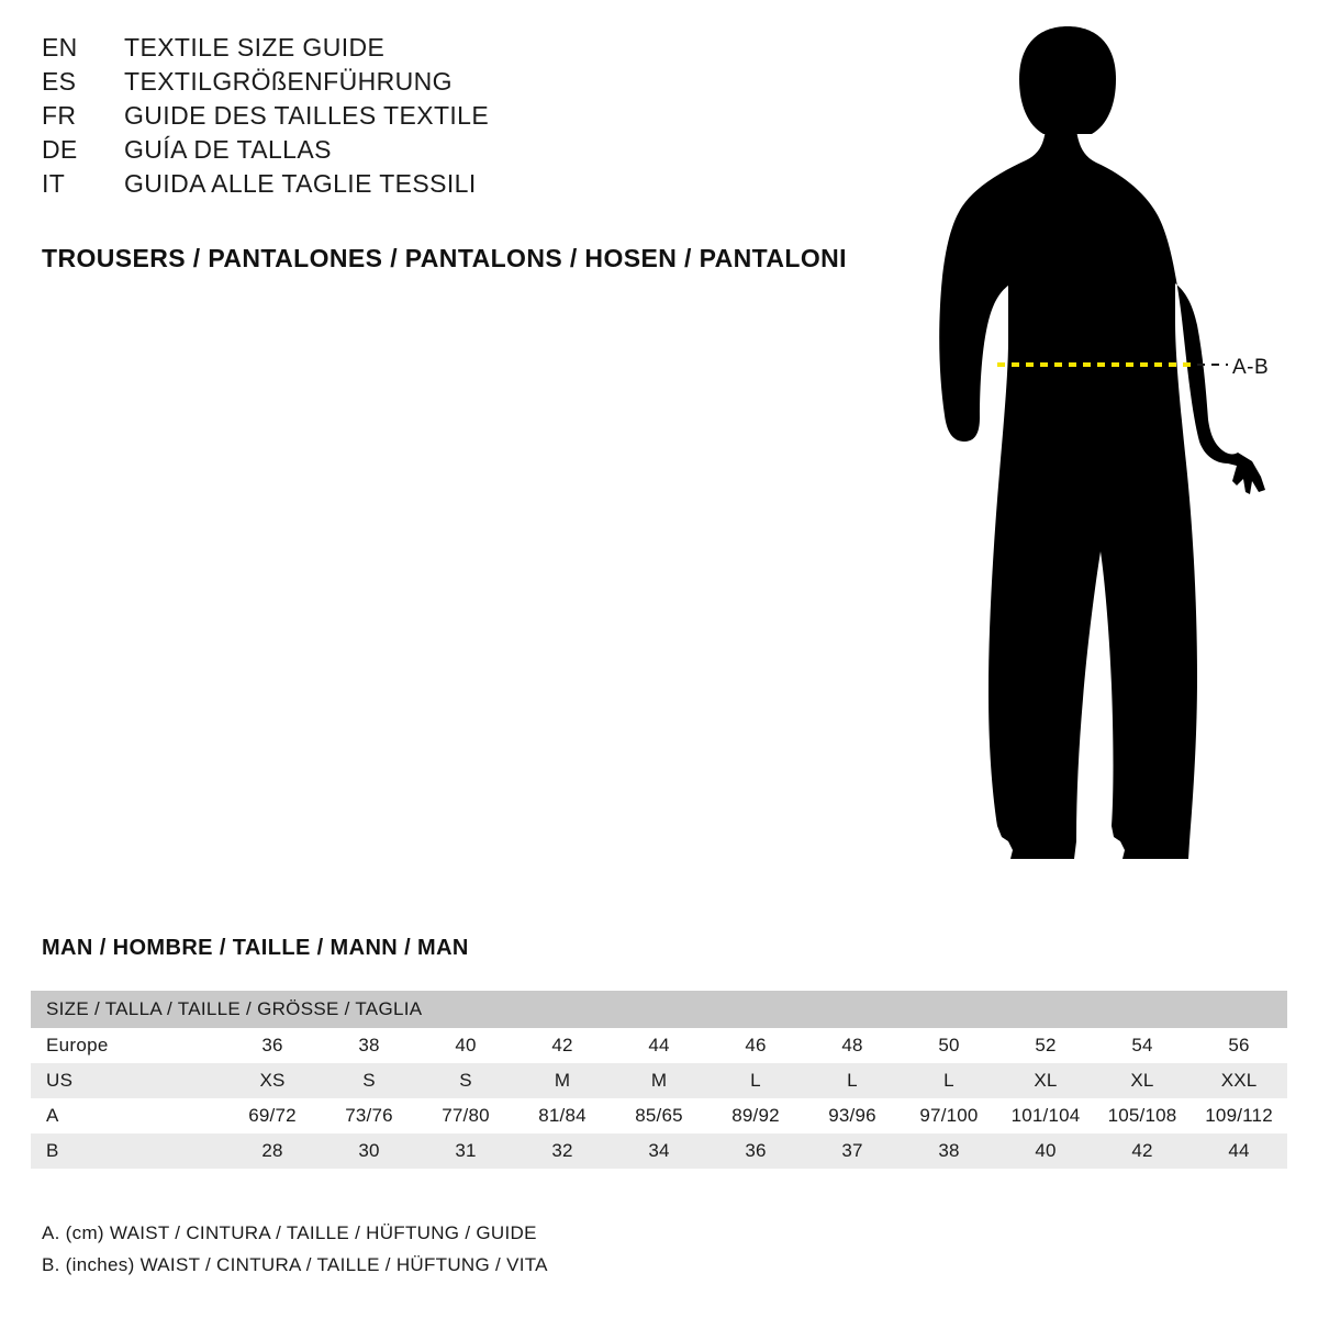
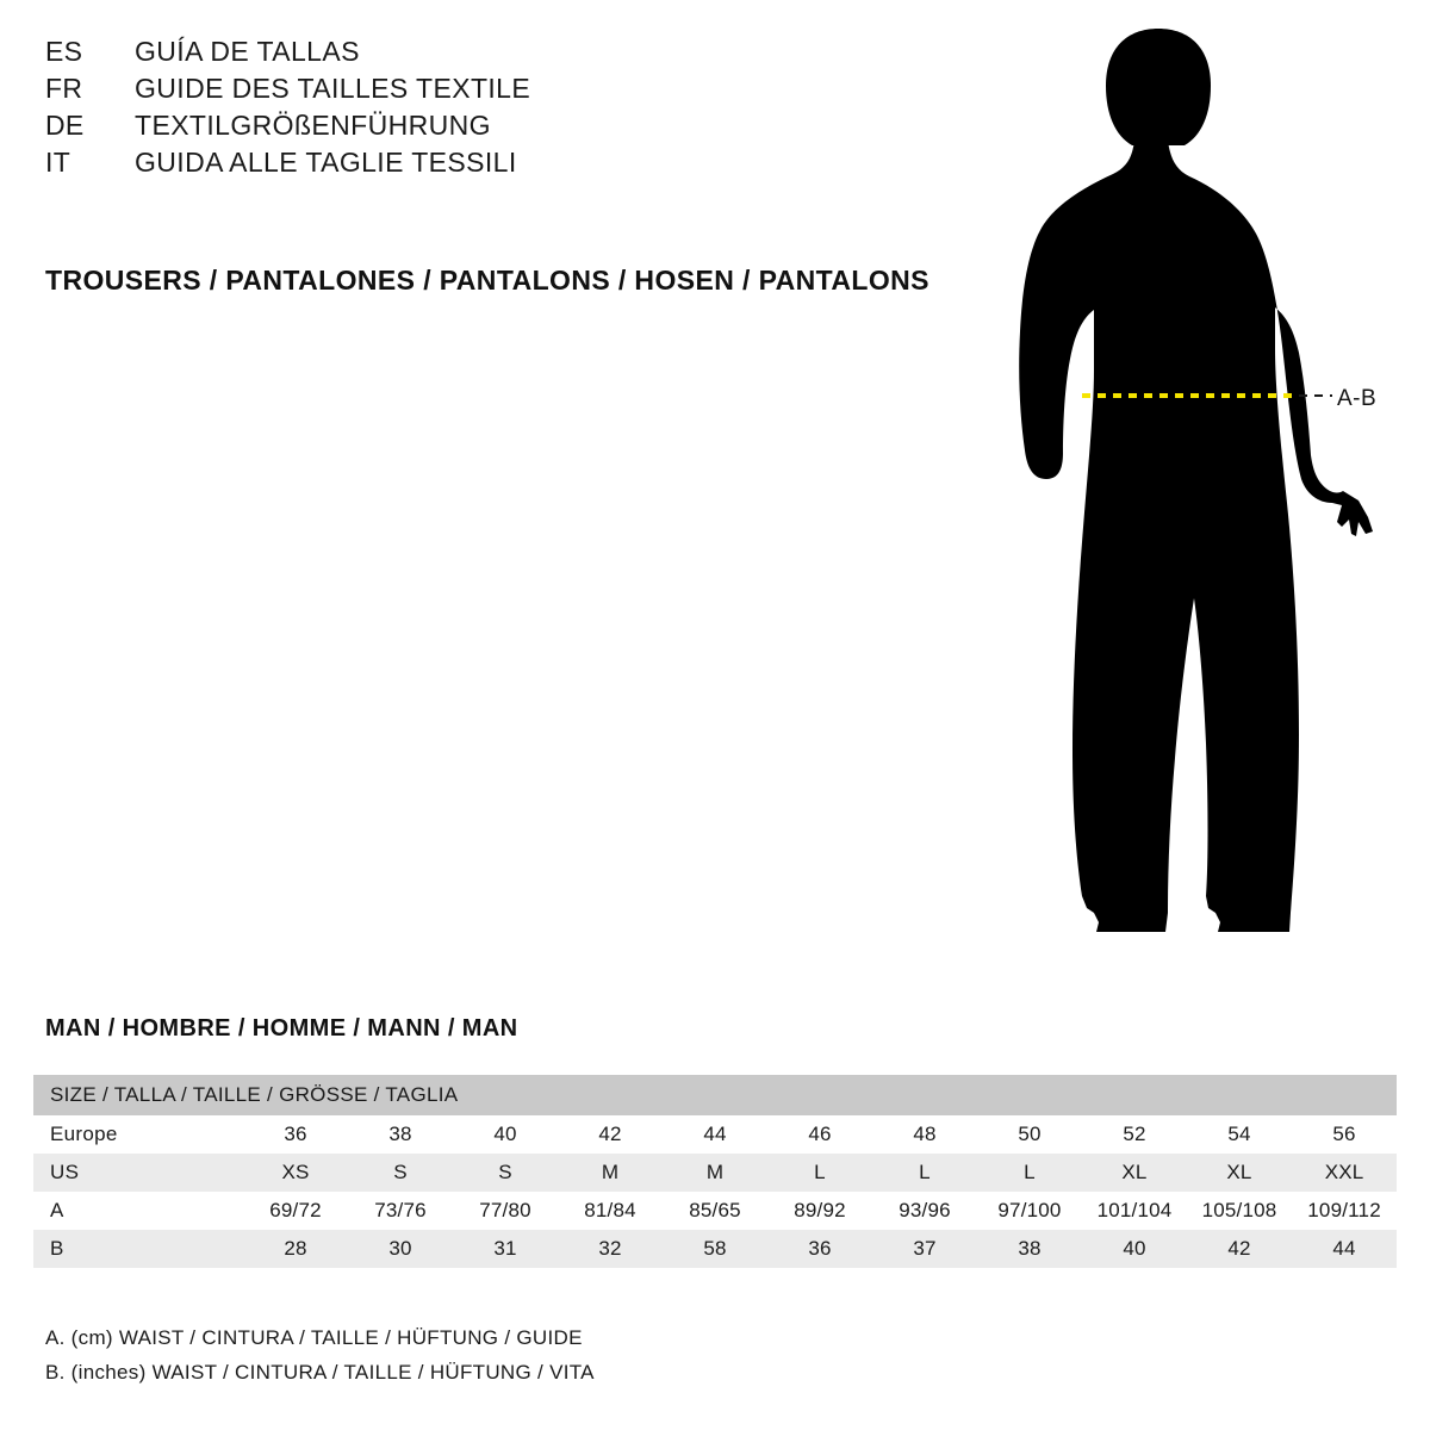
- EN
- TEXTILE SIZE GUIDE
  ES
- TEXTILGRÖßENFÜHRUNG
+ GUÍA DE TALLAS
  FR
  GUIDE DES TAILLES TEXTILE
  DE
- GUÍA DE TALLAS
+ TEXTILGRÖßENFÜHRUNG
  IT
  GUIDA ALLE TAGLIE TESSILI
- TROUSERS / PANTALONES / PANTALONS / HOSEN / PANTALONI
+ TROUSERS / PANTALONES / PANTALONS / HOSEN / PANTALONS
  A-B
- MAN / HOMBRE / TAILLE / MANN / MAN
+ MAN / HOMBRE / HOMME / MANN / MAN
  SIZE / TALLA / TAILLE / GRÖSSE / TAGLIA
  Europe	36	38	40	42	44	46	48	50	52	54	56
  US	XS	S	S	M	M	L	L	L	XL	XL	XXL
  A	69/72	73/76	77/80	81/84	85/65	89/92	93/96	97/100	101/104	105/108	109/112
- B	28	30	31	32	34	36	37	38	40	42	44
+ B	28	30	31	32	58	36	37	38	40	42	44
  A. (cm) WAIST / CINTURA / TAILLE / HÜFTUNG / GUIDE
  B. (inches) WAIST / CINTURA / TAILLE / HÜFTUNG / VITA
